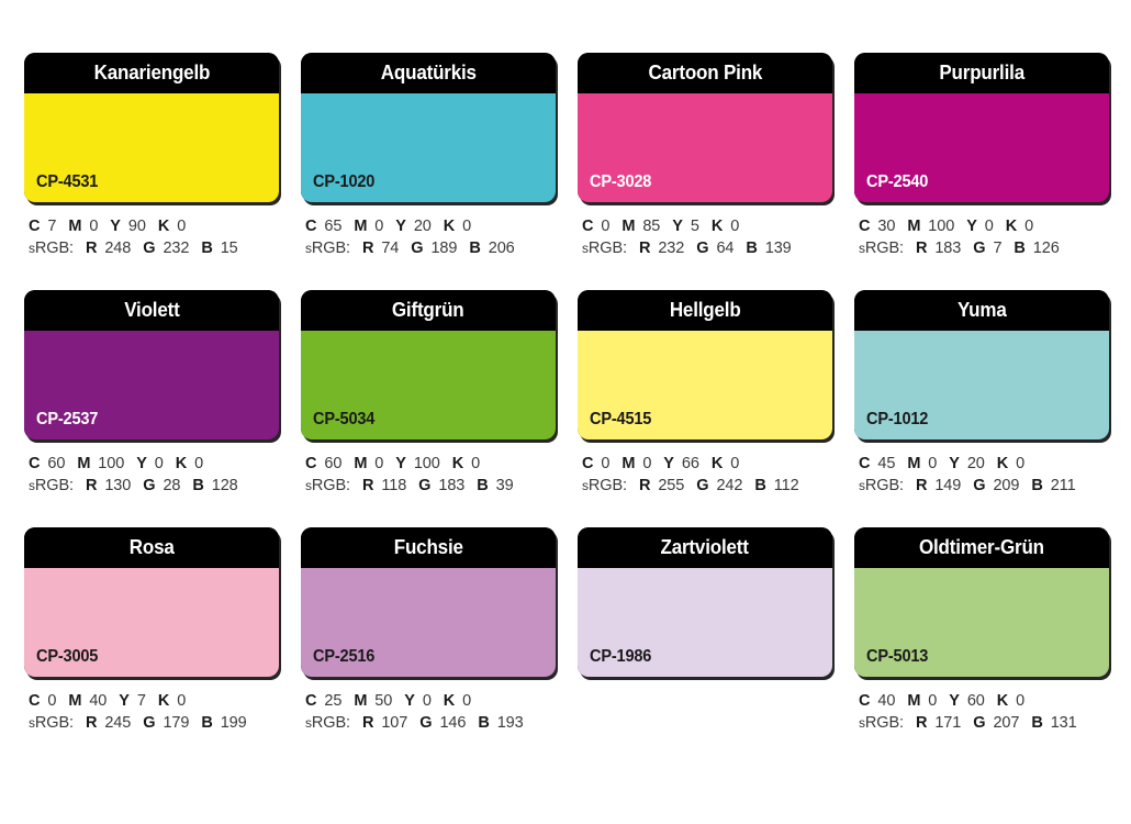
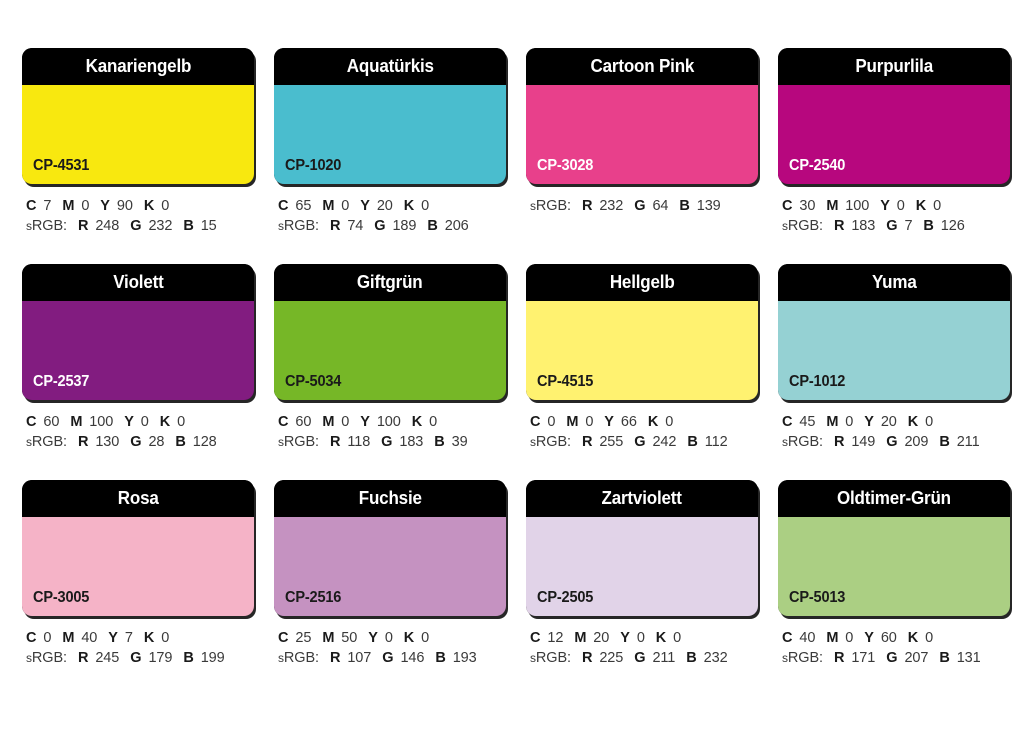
  Kanariengelb
  CP-4531
  C 7 M 0 Y 90 K 0
  sRGB: R 248 G 232 B 15
  Aquatürkis
  CP-1020
  C 65 M 0 Y 20 K 0
  sRGB: R 74 G 189 B 206
  Cartoon Pink
  CP-3028
- C 0 M 85 Y 5 K 0
  sRGB: R 232 G 64 B 139
  Purpurlila
  CP-2540
  C 30 M 100 Y 0 K 0
  sRGB: R 183 G 7 B 126
  Violett
  CP-2537
  C 60 M 100 Y 0 K 0
  sRGB: R 130 G 28 B 128
  Giftgrün
  CP-5034
  C 60 M 0 Y 100 K 0
  sRGB: R 118 G 183 B 39
  Hellgelb
  CP-4515
  C 0 M 0 Y 66 K 0
  sRGB: R 255 G 242 B 112
  Yuma
  CP-1012
  C 45 M 0 Y 20 K 0
  sRGB: R 149 G 209 B 211
  Rosa
  CP-3005
  C 0 M 40 Y 7 K 0
  sRGB: R 245 G 179 B 199
  Fuchsie
  CP-2516
  C 25 M 50 Y 0 K 0
  sRGB: R 107 G 146 B 193
  Zartviolett
- CP-1986
+ CP-2505
+ C 12 M 20 Y 0 K 0
+ sRGB: R 225 G 211 B 232
  Oldtimer-Grün
  CP-5013
  C 40 M 0 Y 60 K 0
  sRGB: R 171 G 207 B 131
